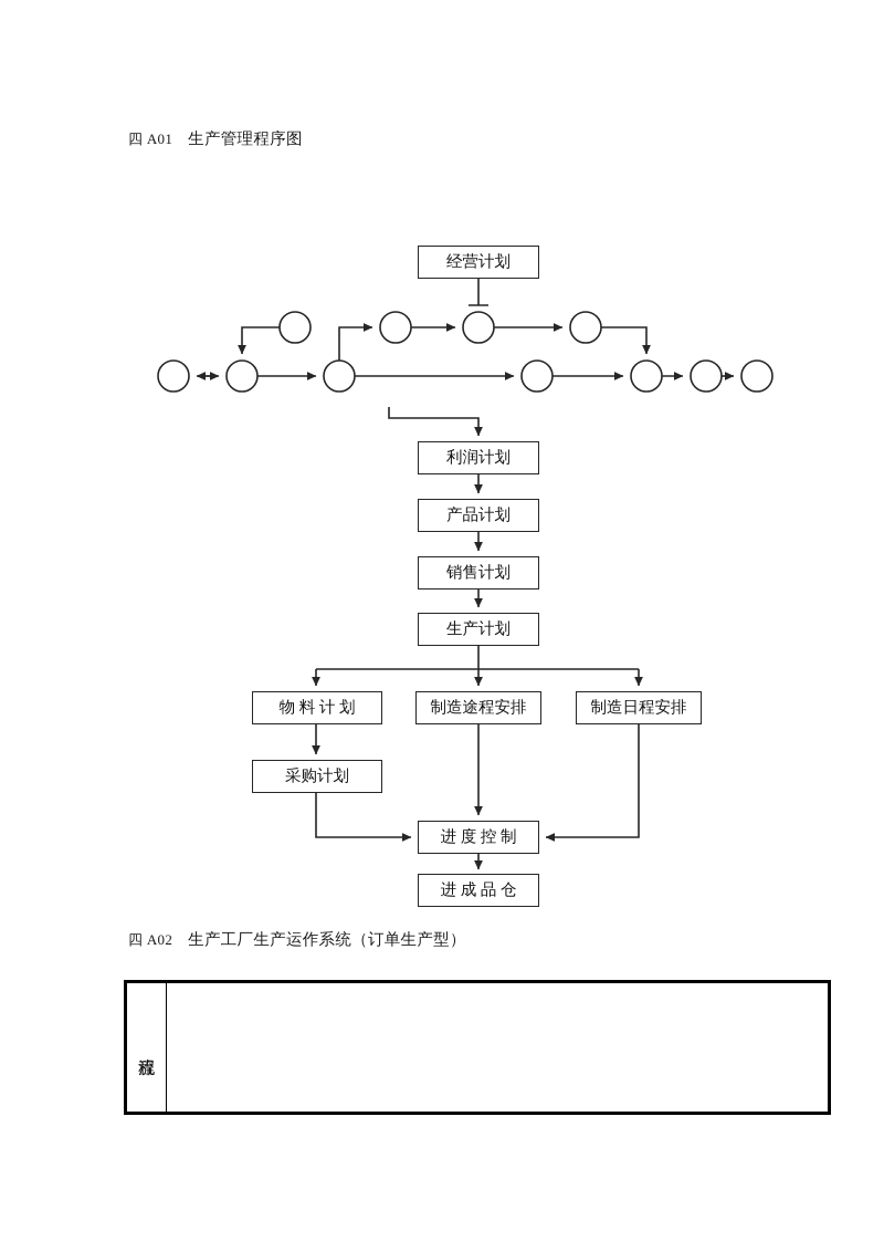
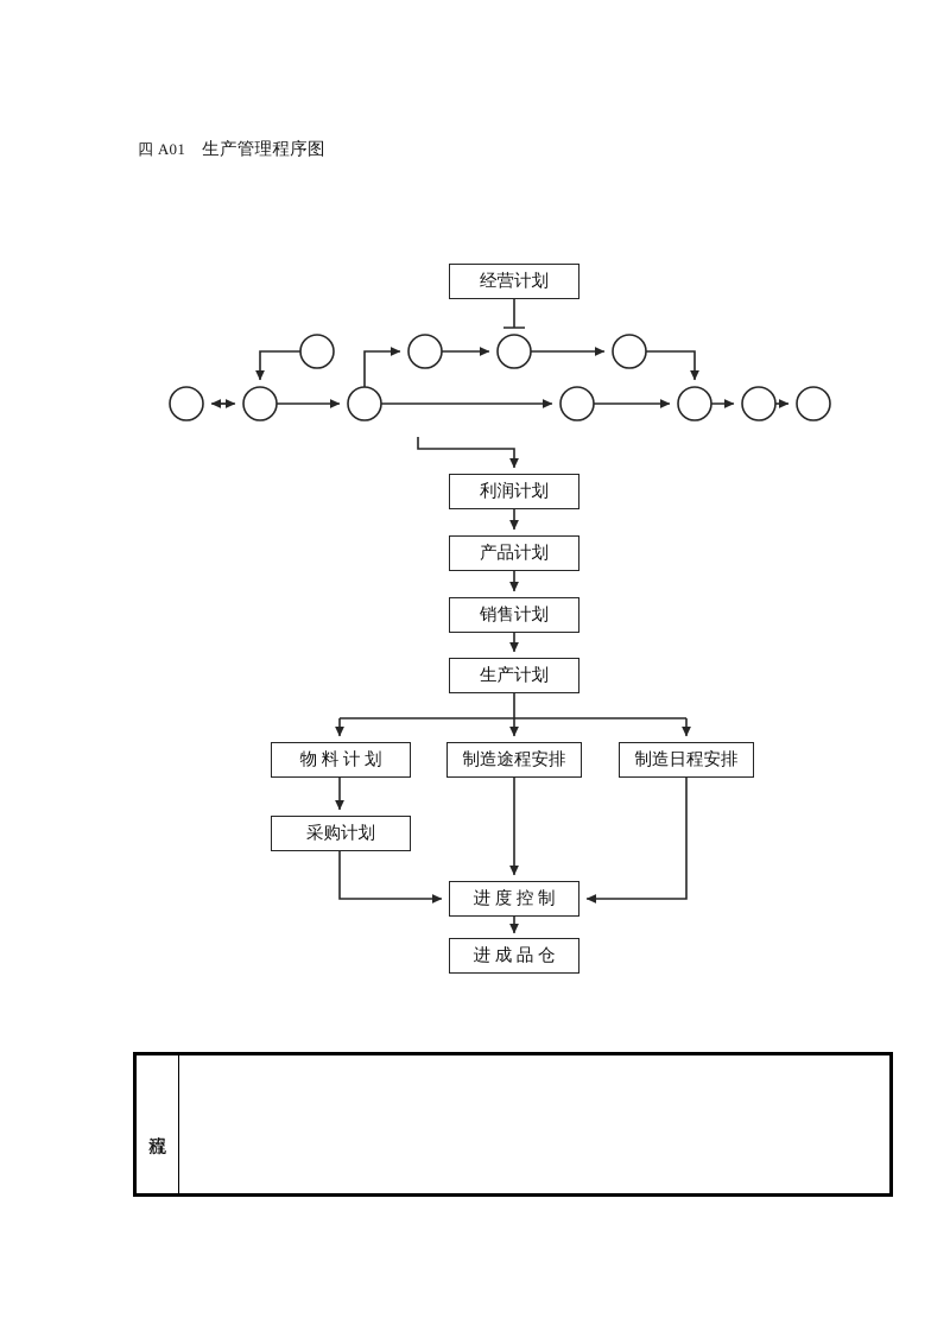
  四 A01 生产管理程序图
  经营计划
  利润计划
  产品计划
  销售计划
  生产计划
  物 料 计 划
  制造途程安排
  制造日程安排
  采购计划
  进 度 控 制
  进 成 品 仓
- 四 A02 生产工厂生产运作系统（订单生产型）
